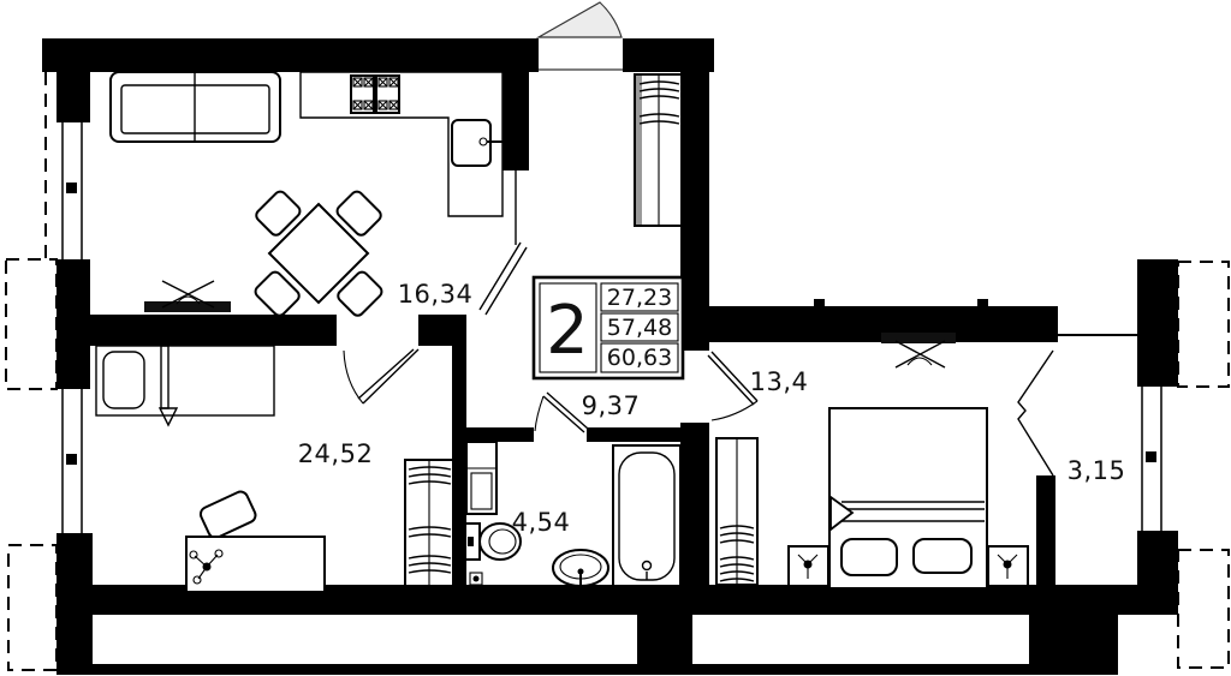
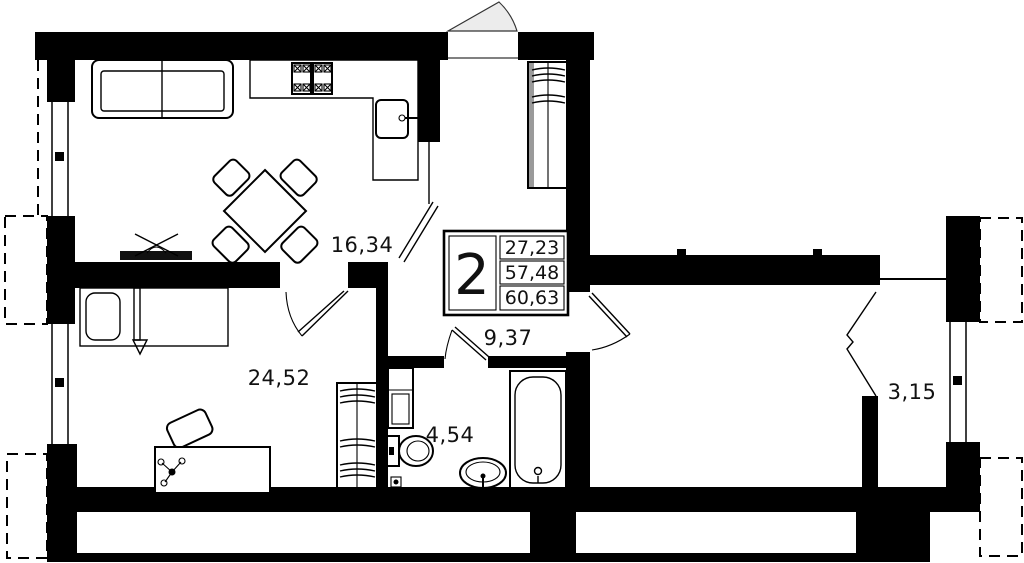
  16,34
  24,52
  2
  27,23
  57,48
  60,63
  9,37
  4,54
- 13,4
  3,15
